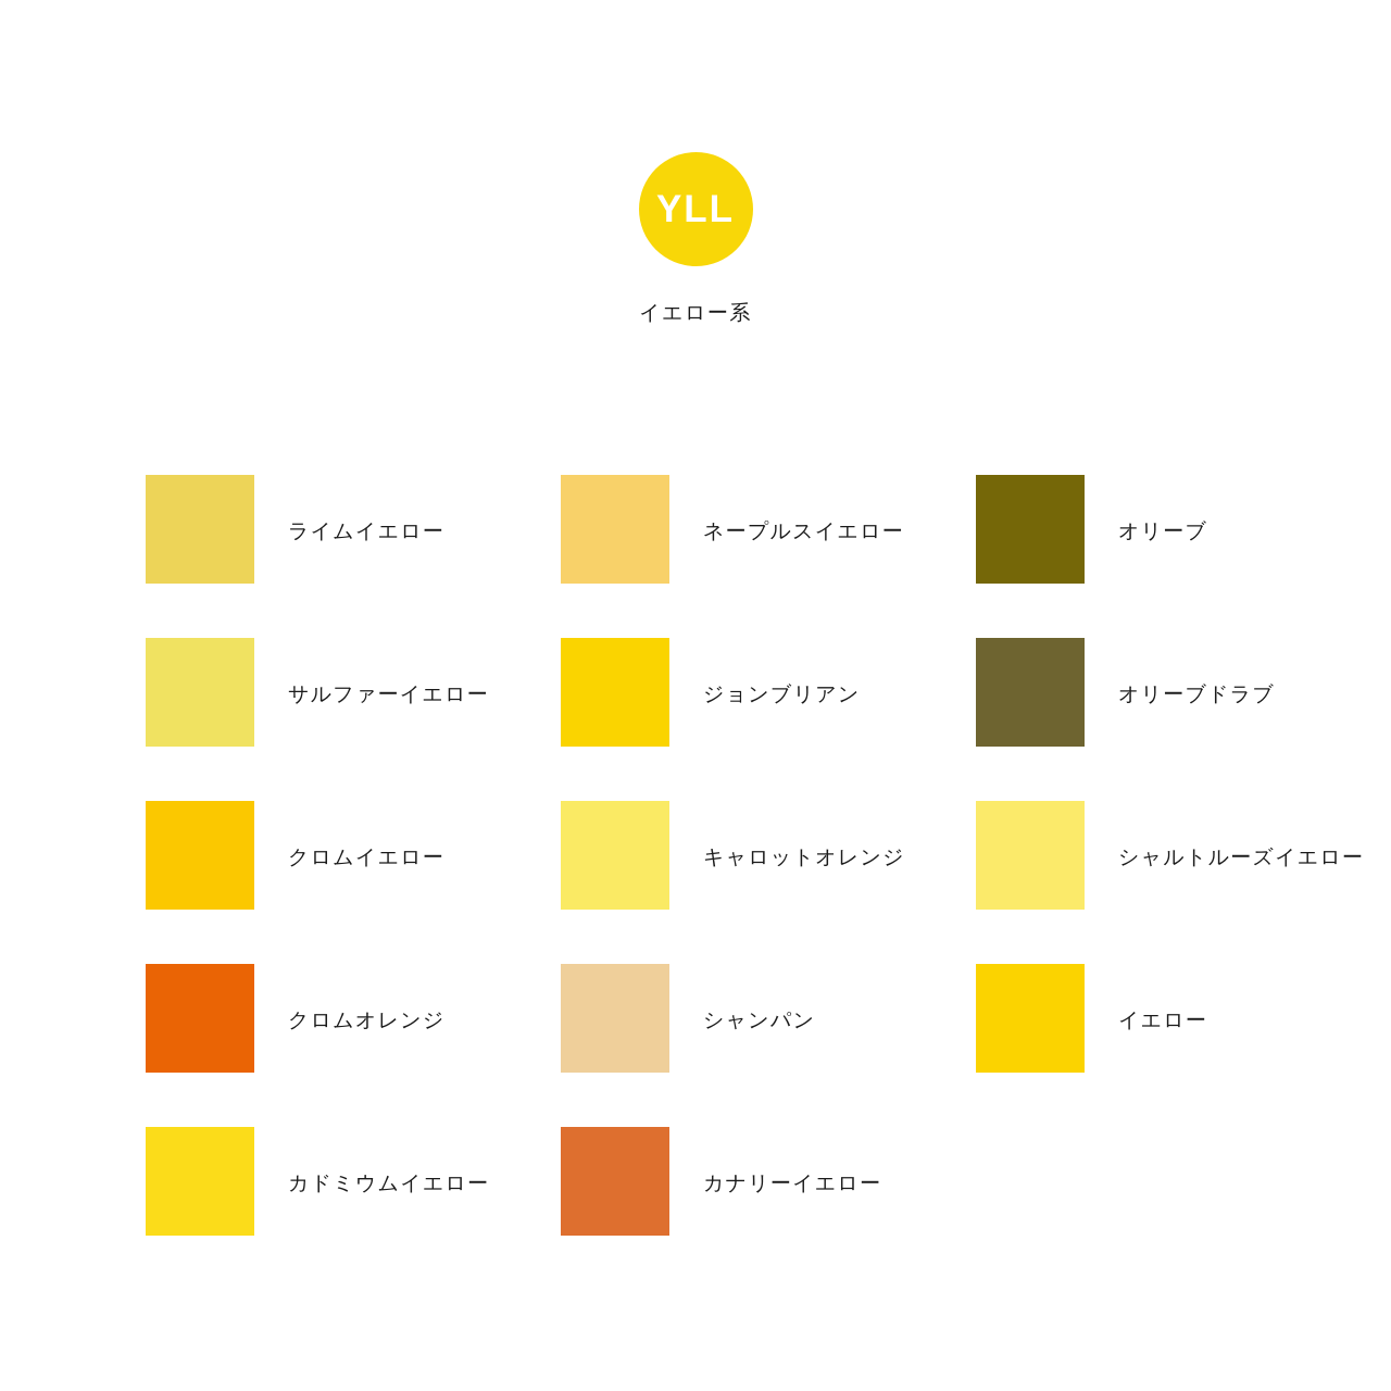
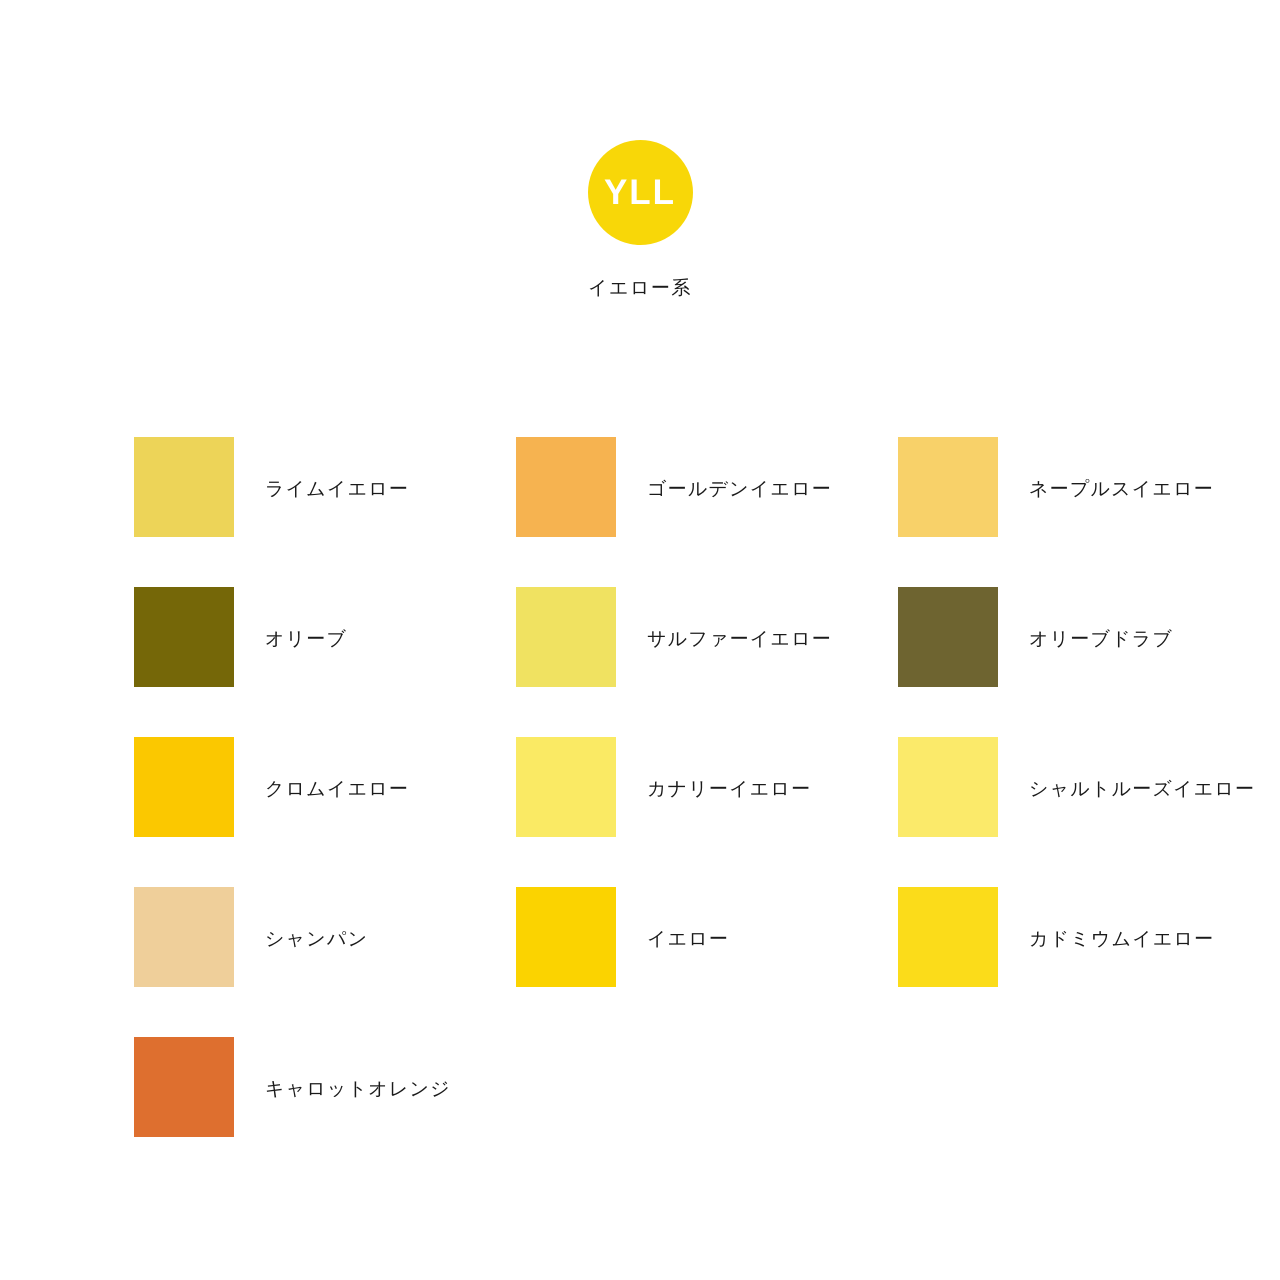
  YLL
  イエロー系
  ライムイエロー
+ ゴールデンイエロー
  ネープルスイエロー
  オリーブ
  サルファーイエロー
- ジョンブリアン
  オリーブドラブ
  クロムイエロー
- キャロットオレンジ
+ カナリーイエロー
  シャルトルーズイエロー
- クロムオレンジ
  シャンパン
  イエロー
  カドミウムイエロー
- カナリーイエロー
+ キャロットオレンジ
